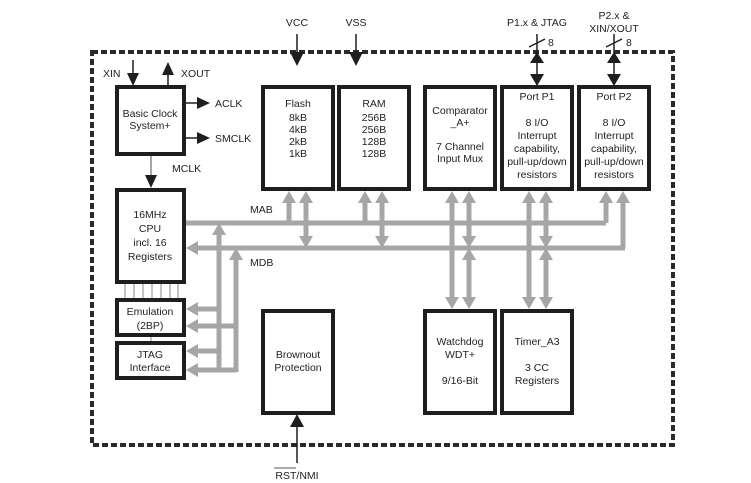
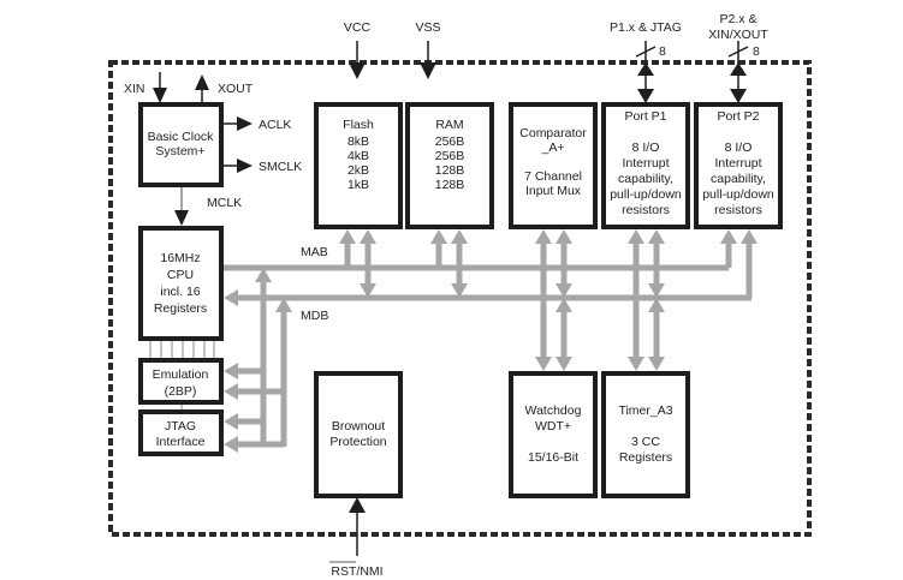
  VCC
  VSS
  P1.x & JTAG
  8
  P2.x &
  XIN/XOUT
  8
  XIN
  XOUT
  ACLK
  SMCLK
  MCLK
  MAB
  MDB
  Basic Clock
  System+
  Flash
  8kB
  4kB
  2kB
  1kB
  RAM
  256B
  256B
  128B
  128B
  Comparator
  _A+
  7 Channel
  Input Mux
  Port P1
  8 I/O
  Interrupt
  capability,
  pull-up/down
  resistors
  Port P2
  8 I/O
  Interrupt
  capability,
  pull-up/down
  resistors
  16MHz
  CPU
  incl. 16
  Registers
  Emulation
  (2BP)
  JTAG
  Interface
  Brownout
  Protection
  Watchdog
  WDT+
- 9/16-Bit
+ 15/16-Bit
  Timer_A3
  3 CC
  Registers
  RST/NMI
